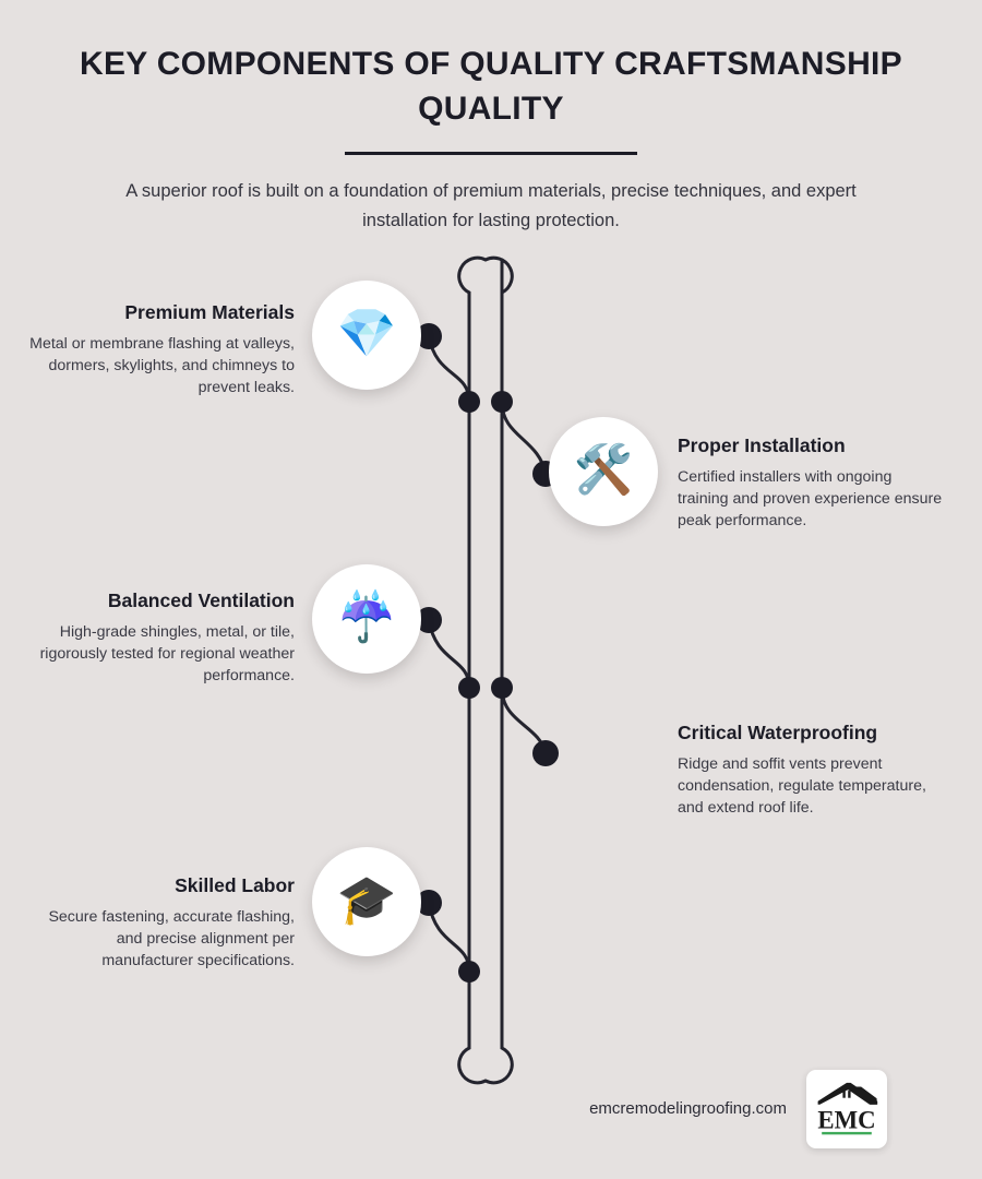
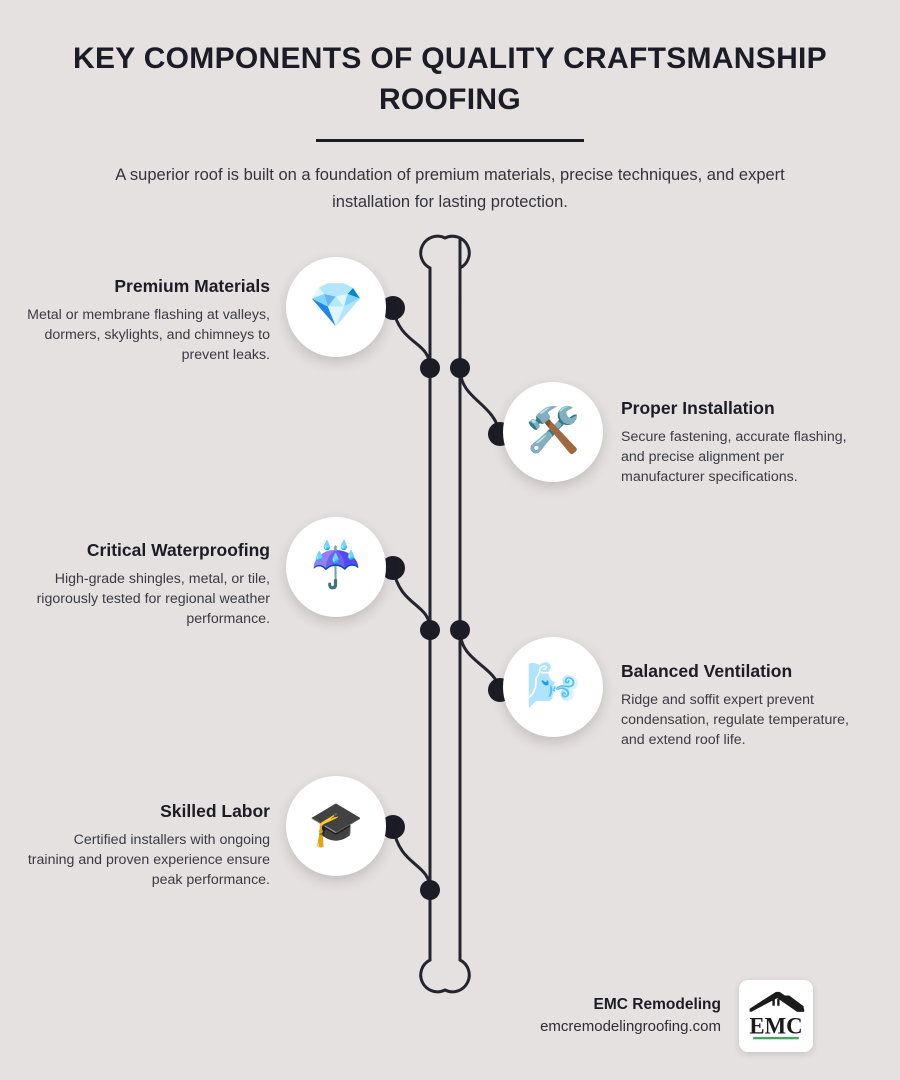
- KEY COMPONENTS OF QUALITY CRAFTSMANSHIP QUALITY
+ KEY COMPONENTS OF QUALITY CRAFTSMANSHIP ROOFING
  A superior roof is built on a foundation of premium materials, precise techniques, and expert installation for lasting protection.
  💎
  🛠️
  ☔
+ 🌬️
  🎓
  Premium Materials
  Metal or membrane flashing at valleys, dormers, skylights, and chimneys to prevent leaks.
  Proper Installation
- Certified installers with ongoing training and proven experience ensure peak performance.
+ Secure fastening, accurate flashing, and precise alignment per manufacturer specifications.
- Balanced Ventilation
+ Critical Waterproofing
  High-grade shingles, metal, or tile, rigorously tested for regional weather performance.
- Critical Waterproofing
+ Balanced Ventilation
- Ridge and soffit vents prevent condensation, regulate temperature, and extend roof life.
+ Ridge and soffit expert prevent condensation, regulate temperature, and extend roof life.
  Skilled Labor
- Secure fastening, accurate flashing, and precise alignment per manufacturer specifications.
+ Certified installers with ongoing training and proven experience ensure peak performance.
+ EMC Remodeling
  emcremodelingroofing.com
  EMC
